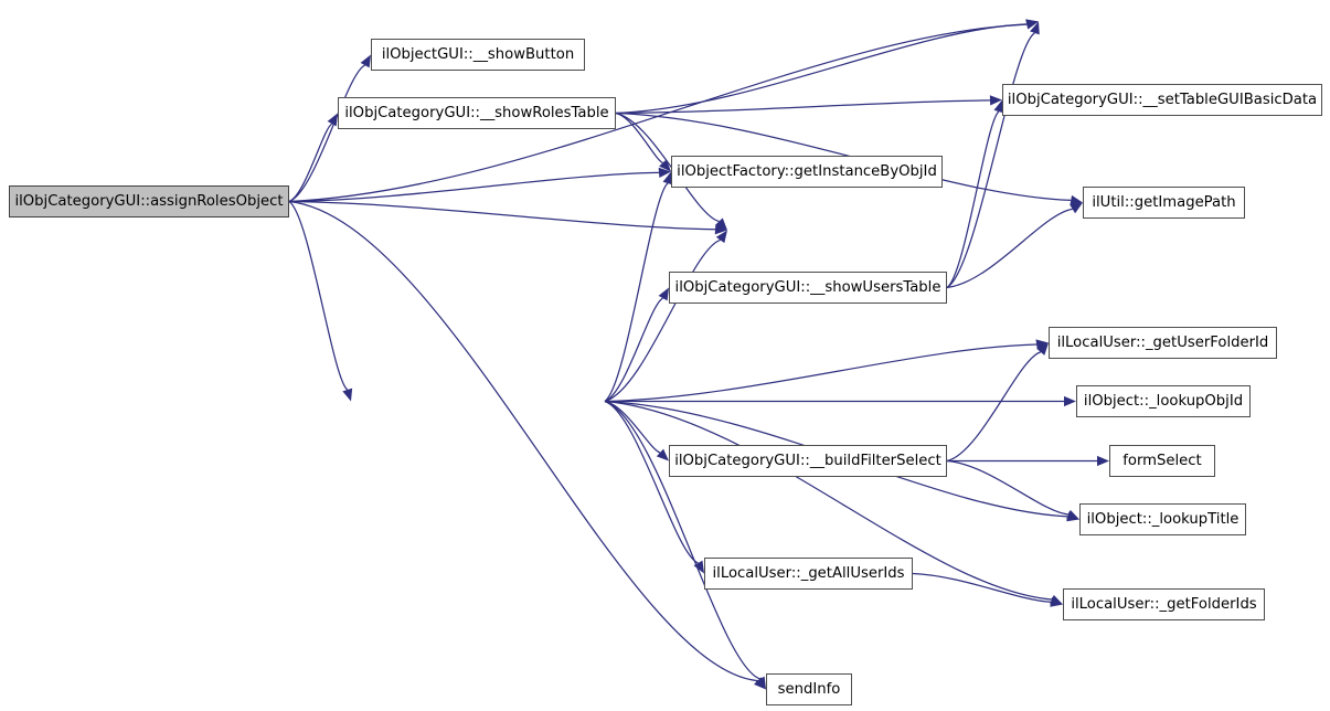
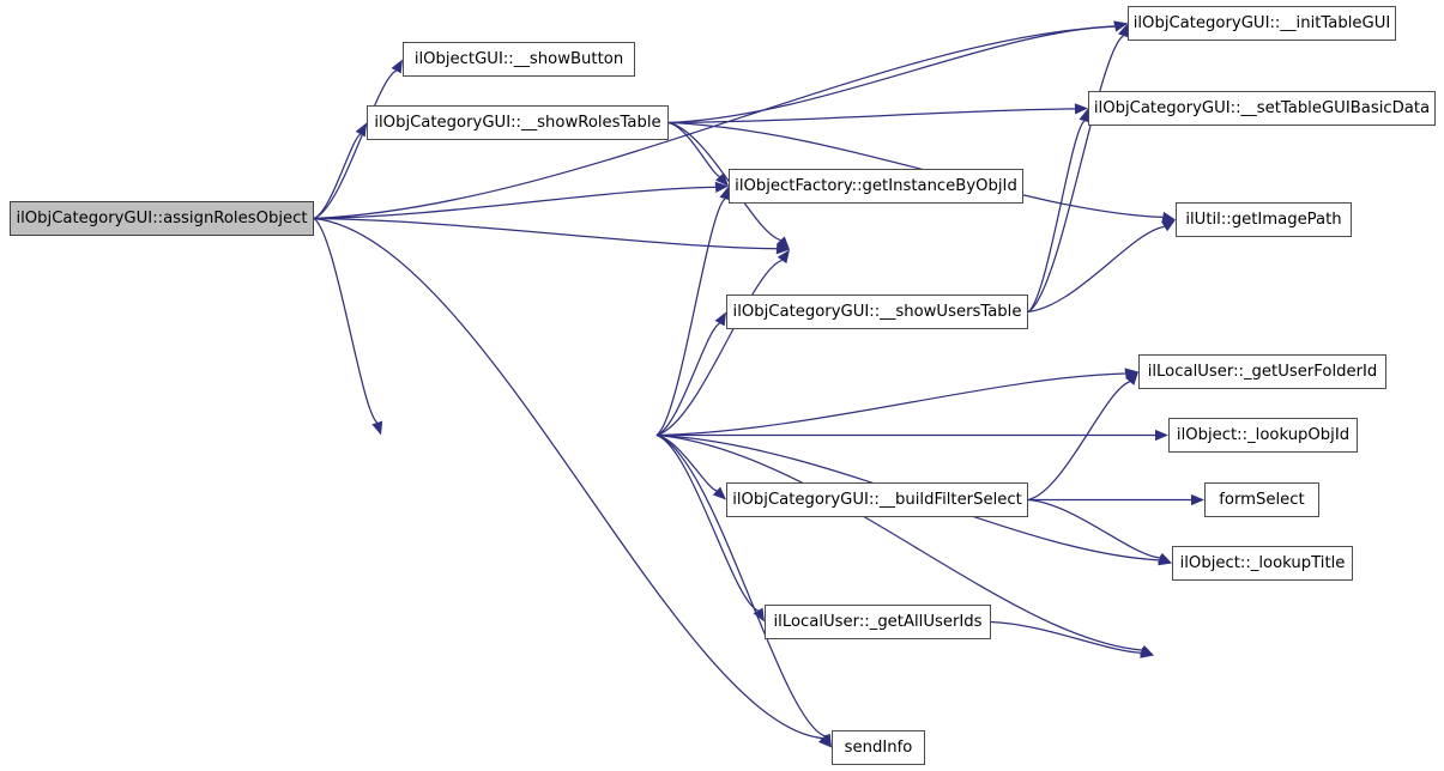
  ilObjCategoryGUI::assignRolesObject
  ilObjectGUI::__showButton
  ilObjCategoryGUI::__showRolesTable
+ ilObjCategoryGUI::__initTableGUI
  ilObjCategoryGUI::__setTableGUIBasicData
  ilObjectFactory::getInstanceByObjId
  ilUtil::getImagePath
  ilObjCategoryGUI::__showUsersTable
  ilLocalUser::_getUserFolderId
  ilObject::_lookupObjId
  ilObjCategoryGUI::__buildFilterSelect
  formSelect
  ilObject::_lookupTitle
  ilLocalUser::_getAllUserIds
- ilLocalUser::_getFolderIds
  sendInfo
